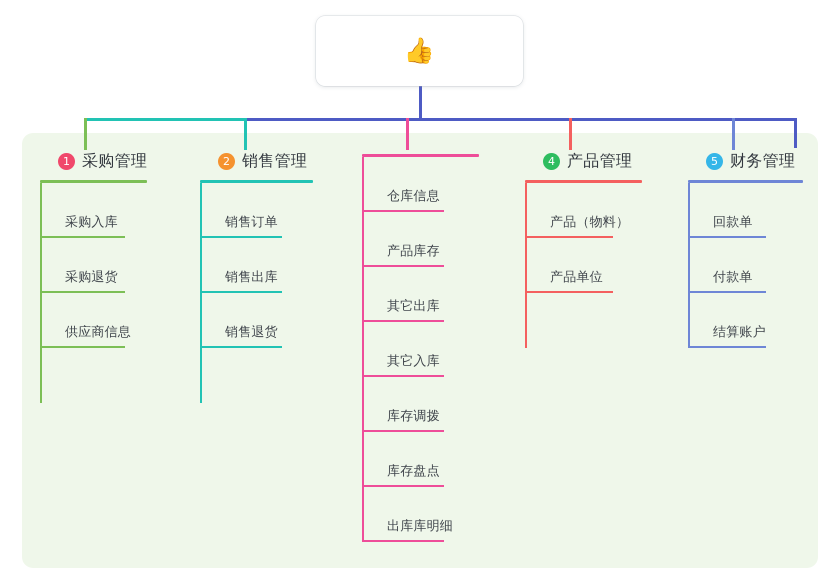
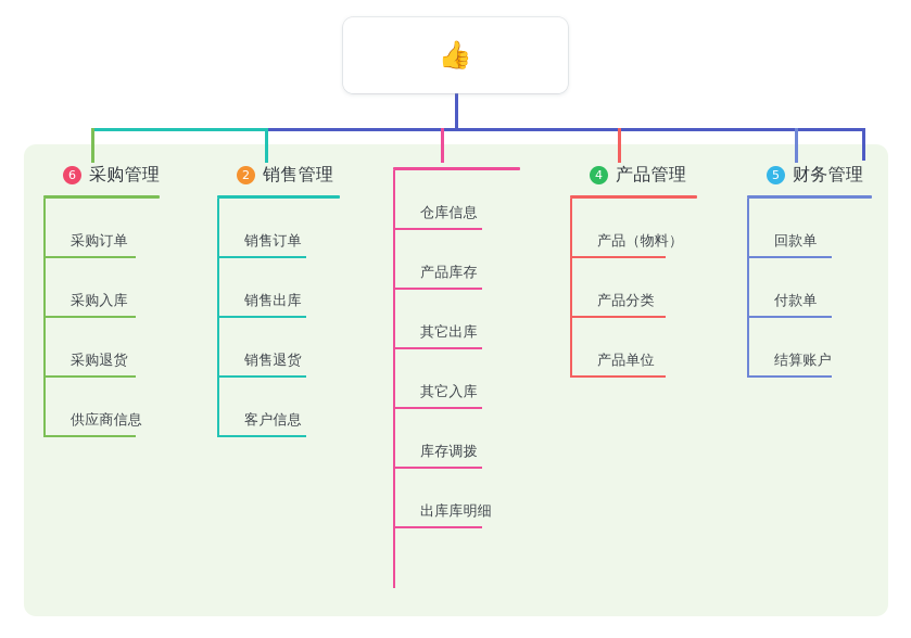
  👍
- 1
+ 6
  采购管理
+ 采购订单
  采购入库
  采购退货
  供应商信息
  2
  销售管理
  销售订单
  销售出库
  销售退货
+ 客户信息
  仓库信息
  产品库存
  其它出库
  其它入库
  库存调拨
- 库存盘点
  出库库明细
  4
  产品管理
  产品（物料）
+ 产品分类
  产品单位
  5
  财务管理
  回款单
  付款单
  结算账户
